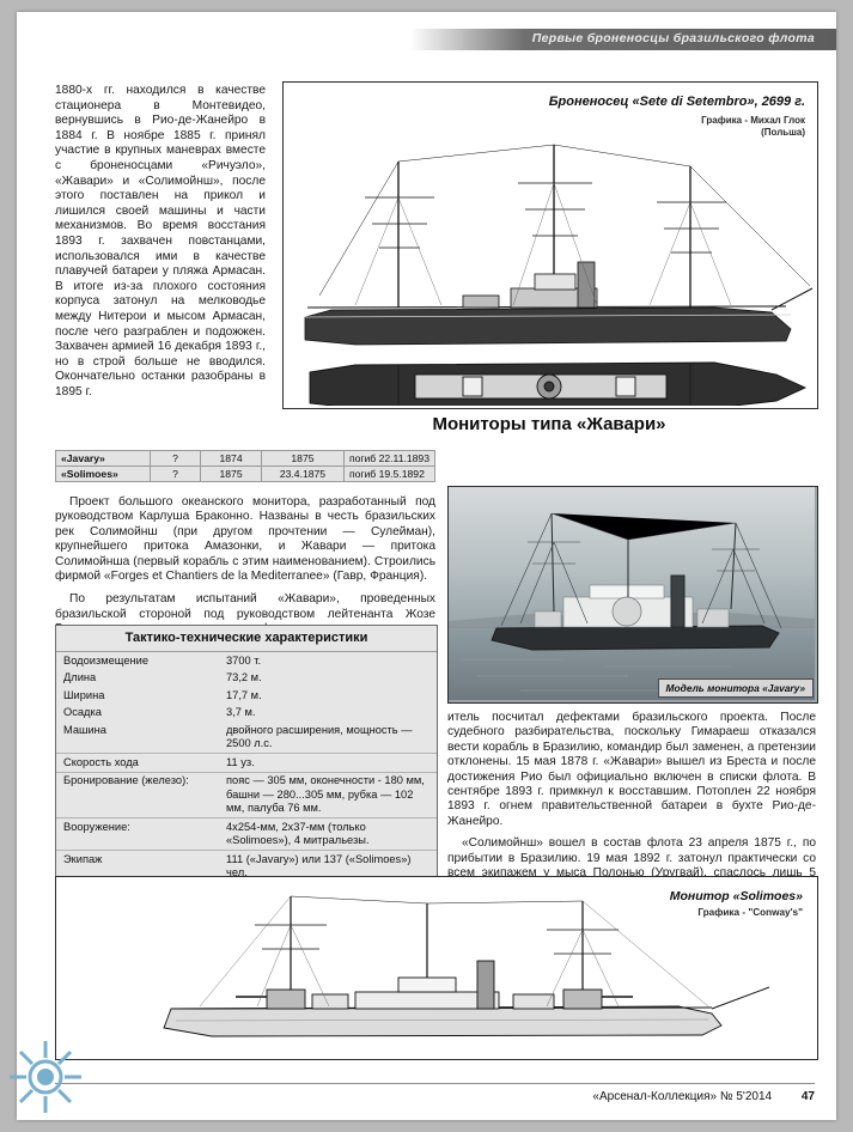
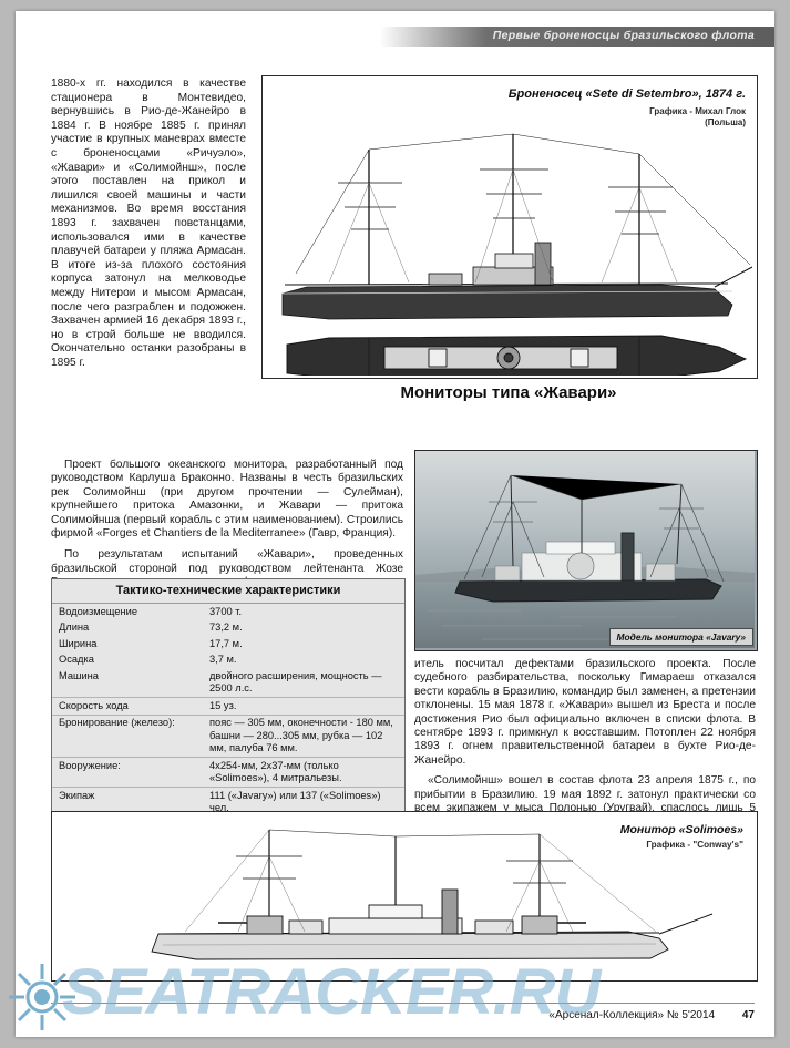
  Первые броненосцы бразильского флота
  1880-х гг. находился в качестве стационера в Монтевидео, вернувшись в Рио-де-Жанейро в 1884 г. В ноябре 1885 г. принял участие в крупных маневрах вместе с броненосцами «Ричуэло», «Жавари» и «Солимойнш», после этого поставлен на прикол и лишился своей машины и части механизмов. Во время восстания 1893 г. захвачен повстанцами, использовался ими в качестве плавучей батареи у пляжа Армасан. В итоге из-за плохого состояния корпуса затонул на мелководье между Нитерои и мысом Армасан, после чего разграблен и подожжен. Захвачен армией 16 декабря 1893 г., но в строй больше не вводился. Окончательно останки разобраны в 1895 г.
- Броненосец «Sete di Setembro», 2699 г.
+ Броненосец «Sete di Setembro», 1874 г.
  Графика - Михал Глок
  (Польша)
  Мониторы типа «Жавари»
- «Javary»	?	1874	1875	погиб 22.11.1893
- «Solimoes»	?	1875	23.4.1875	погиб 19.5.1892
  Проект большого океанского монитора, разработанный под руководством Карлуша Браконно. Названы в честь бразильских рек Солимойнш (при другом прочтении — Сулейман), крупнейшего притока Амазонки, и Жавари — притока Солимойнша (первый корабль с этим наименованием). Строились фирмой «Forges et Chantiers de la Mediterranee» (Гавр, Франция).
  Тактико-технические характеристики
  Водоизмещение	3700 т.
  Длина	73,2 м.
  Ширина	17,7 м.
  Осадка	3,7 м.
  Машина	двойного расширения, мощность — 2500 л.с.
- Скорость хода	11 уз.
+ Скорость хода	15 уз.
  Бронирование (железо):	пояс — 305 мм, оконечности - 180 мм, башни — 280...305 мм, рубка — 102 мм, палуба 76 мм.
  Вооружение:	4х254-мм, 2х37-мм (только «Solimoes»), 4 митральезы.
  Экипаж	111 («Javary») или 137 («Solimoes») чел.
  Модель монитора «Javary»
  итель посчитал дефектами бразильского проекта. После судебного разбирательства, поскольку Гимараеш отказался вести корабль в Бразилию, командир был заменен, а претензии отклонены. 15 мая 1878 г. «Жавари» вышел из Бреста и после достижения Рио был официально включен в списки флота. В сентябре 1893 г. примкнул к восставшим. Потоплен 22 ноября 1893 г. огнем правительственной батареи в бухте Рио-де-Жанейро.
  «Солимойнш» вошел в состав флота 23 апреля 1875 г., по прибытии в Бразилию. 19 мая 1892 г. затонул практически со всем экипажем у мыса Полонью (Уругвай), спаслось лишь 5
  Монитор «Solimoes»
  Графика - "Conway's"
  «Арсенал-Коллекция» № 5'2014 47
+ SEATRACKER.RU
